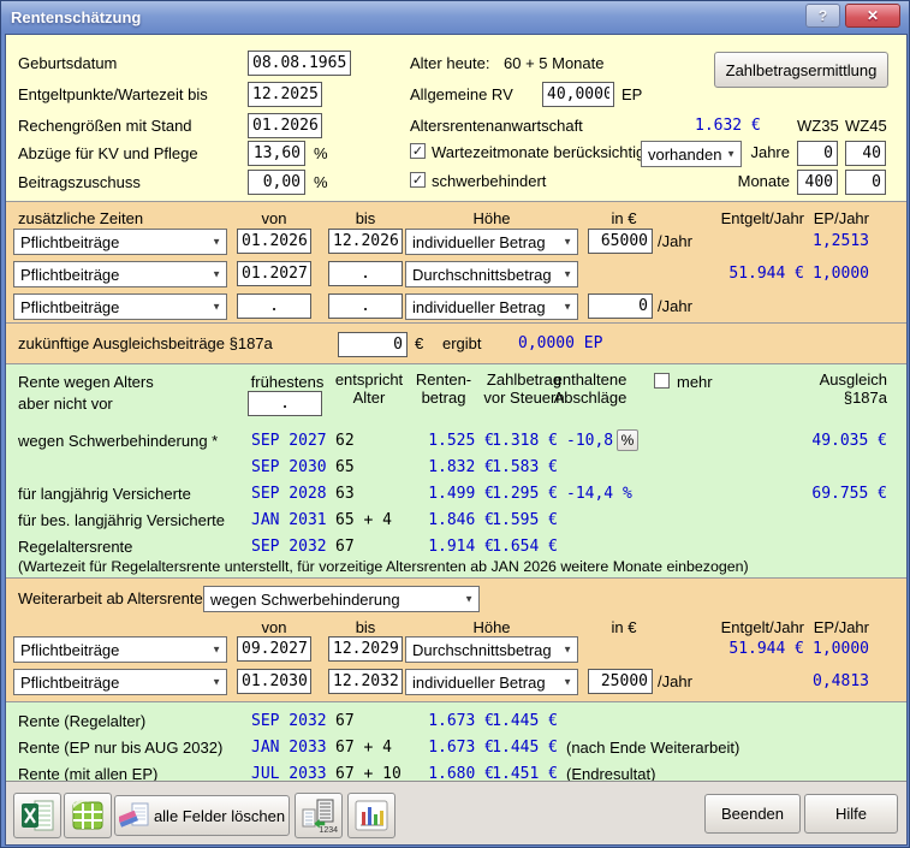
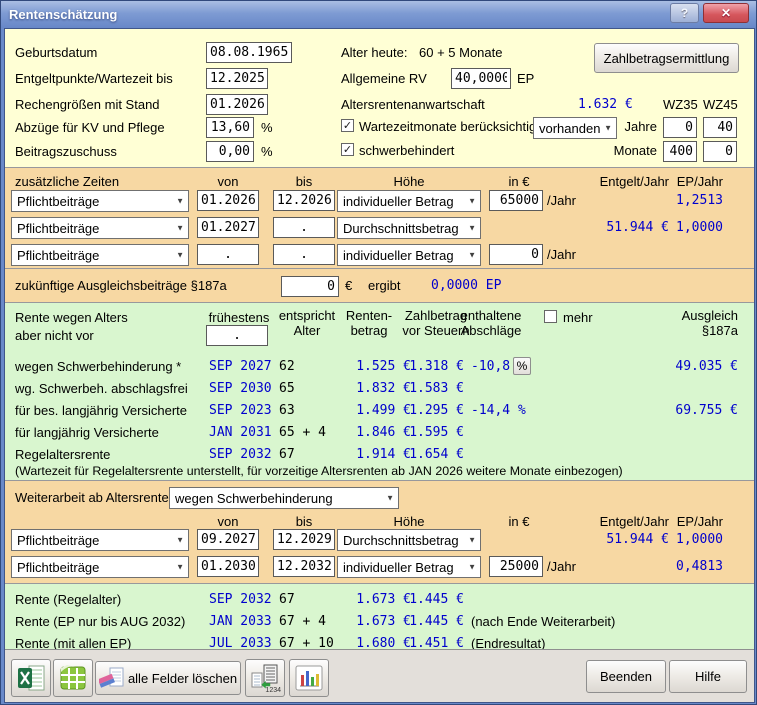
  Rentenschätzung
  ?
  ✕
  Geburtsdatum
  08.08.1965
  Entgeltpunkte/Wartezeit bis
  12.2025
  Rechengrößen mit Stand
  01.2026
  Abzüge für KV und Pflege
  13,60
  %
  Beitragszuschuss
  0,00
  %
  Alter heute:
  60 + 5 Monate
  Allgemeine RV
  40,0000
  EP
  Altersrentenanwartschaft
  1.632 €
  WZ35
  WZ45
  ✓
  Wartezeitmonate berücksichti
  vorhanden
  ▼
  Jahre
  0
  40
  ✓
  schwerbehindert
  Monate
  400
  0
  Zahlbetragsermittlung
  zusätzliche Zeiten
  von
  bis
  Höhe
  in €
  Entgelt/Jahr
  EP/Jahr
  Pflichtbeiträge
  ▼
  01.2026
  12.2026
  individueller Betrag
  ▼
  65000
  /Jahr
  1,2513
  Pflichtbeiträge
  ▼
  01.2027
  .
  Durchschnittsbetrag
  ▼
  51.944 €
  1,0000
  Pflichtbeiträge
  ▼
  .
  .
  individueller Betrag
  ▼
  0
  /Jahr
  zukünftige Ausgleichsbeiträge §187a
  0
  €
  ergibt
  0,0000 EP
  Rente wegen Alters
  aber nicht vor
  frühestens
  entspricht
  Alter
  Renten-
  betrag
  Zahlbetrag
  vor Steuern
  enthaltene
  Abschläge
  mehr
  Ausgleich
  §187a
  .
  wegen Schwerbehinderung *
  SEP 2027
  62
  1.525 €
  1.318 €
  -10,8
  %
  49.035 €
+ wg. Schwerbeh. abschlagsfrei
  SEP 2030
  65
  1.832 €
  1.583 €
- für langjährig Versicherte
+ für bes. langjährig Versicherte
- SEP 2028
+ SEP 2023
  63
  1.499 €
  1.295 €
  -14,4 %
  69.755 €
- für bes. langjährig Versicherte
+ für langjährig Versicherte
  JAN 2031
  65 + 4
  1.846 €
  1.595 €
  Regelaltersrente
  SEP 2032
  67
  1.914 €
  1.654 €
  (Wartezeit für Regelaltersrente unterstellt, für vorzeitige Altersrenten ab JAN 2026 weitere Monate einbezogen)
  Weiterarbeit ab Altersrente
  wegen Schwerbehinderung
  ▼
  von
  bis
  Höhe
  in €
  Entgelt/Jahr
  EP/Jahr
  Pflichtbeiträge
  ▼
  09.2027
  12.2029
  Durchschnittsbetrag
  ▼
  51.944 €
  1,0000
  Pflichtbeiträge
  ▼
  01.2030
  12.2032
  individueller Betrag
  ▼
  25000
  /Jahr
  0,4813
  Rente (Regelalter)
  SEP 2032
  67
  1.673 €
  1.445 €
  Rente (EP nur bis AUG 2032)
  JAN 2033
  67 + 4
  1.673 €
  1.445 €
  (nach Ende Weiterarbeit)
  Rente (mit allen EP)
  JUL 2033
  67 + 10
  1.680 €
  1.451 €
  (Endresultat)
  alle Felder löschen
  Beenden
  Hilfe
